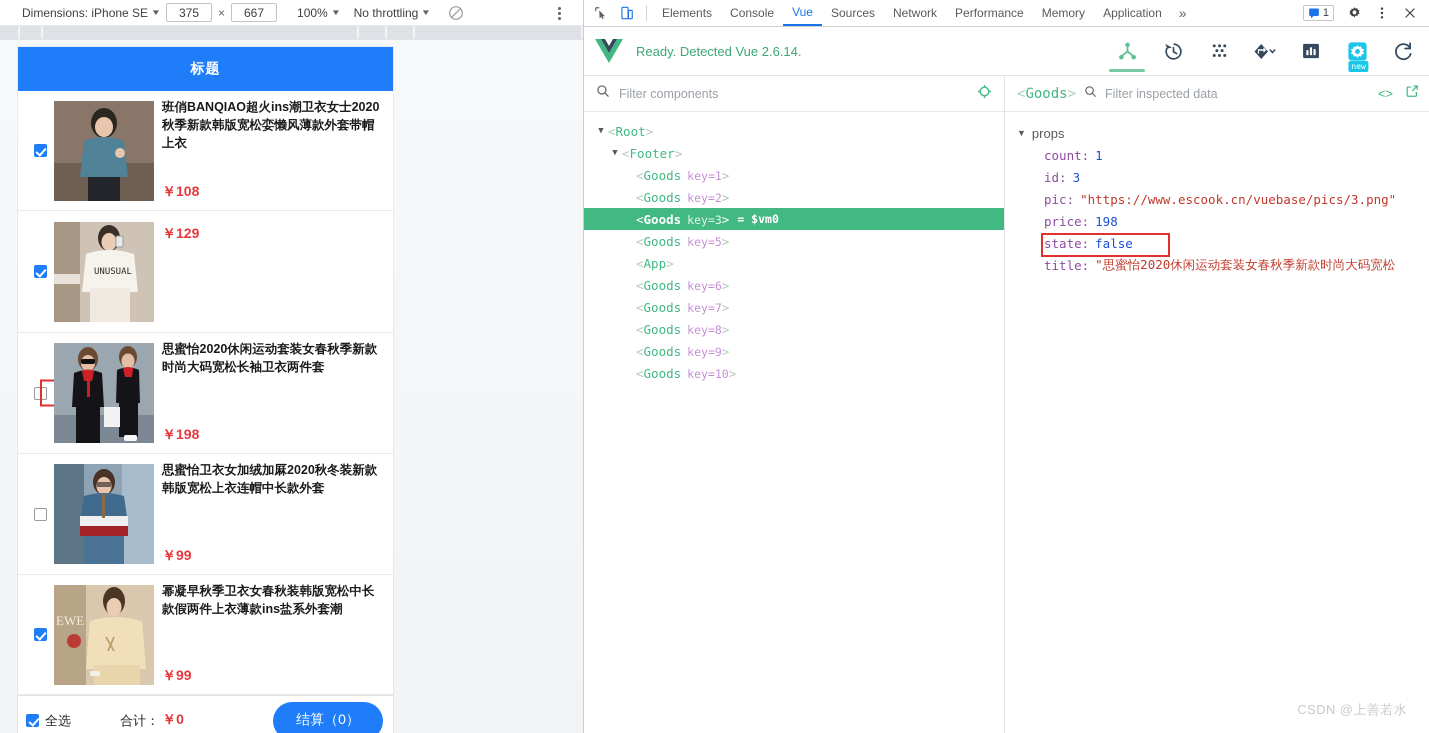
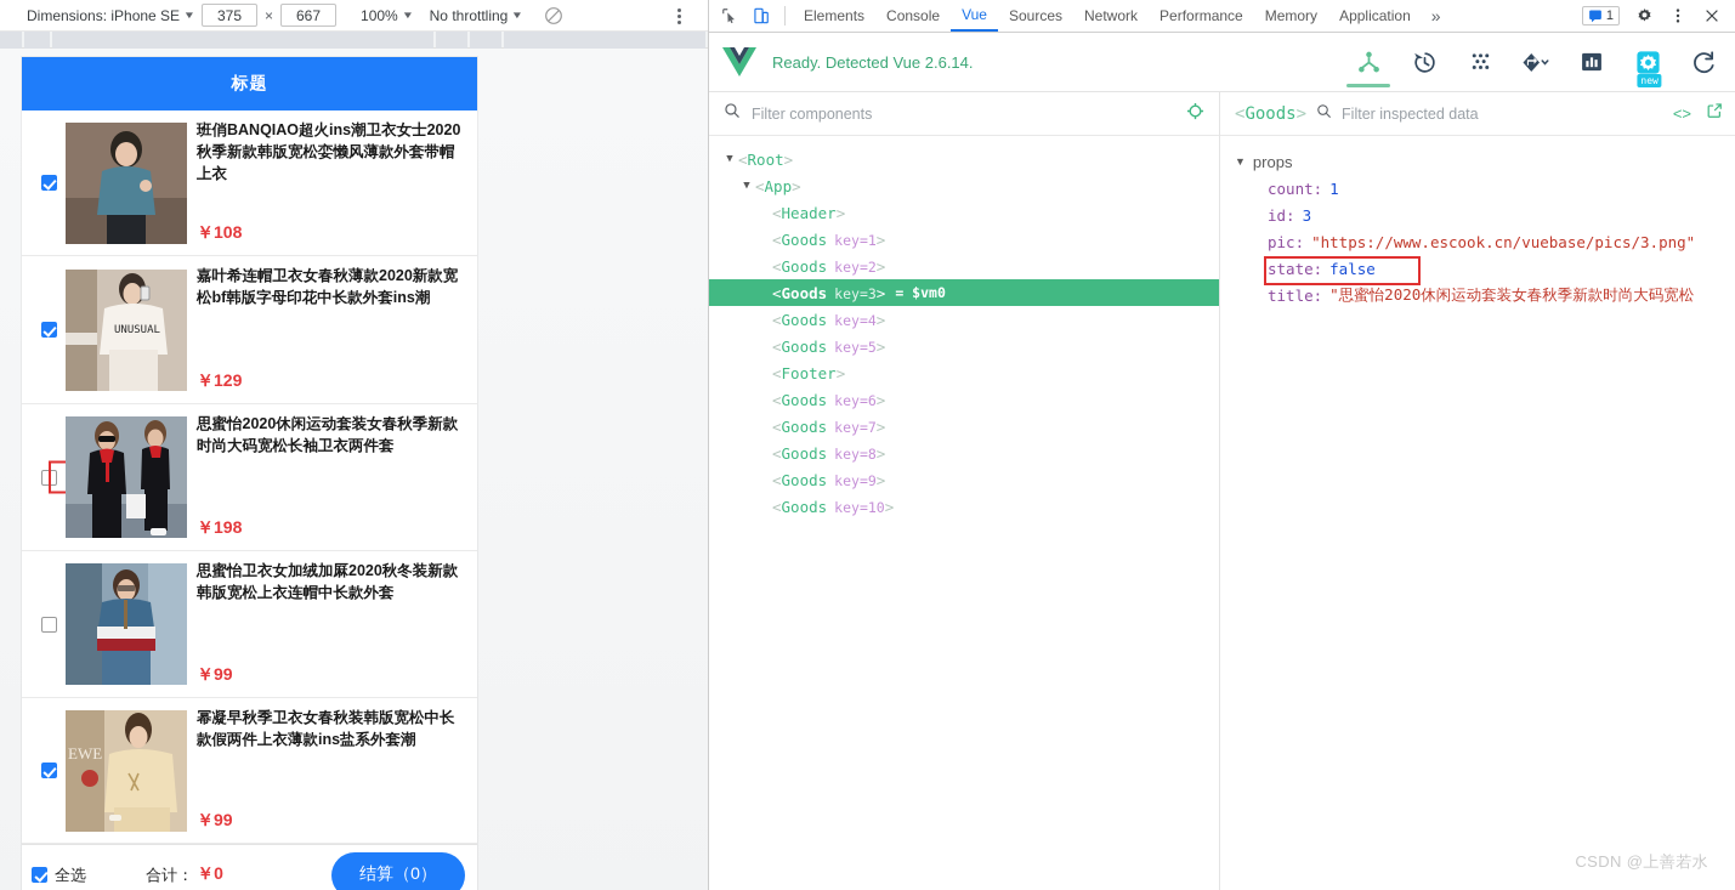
  Dimensions: iPhone SE
  ▼
  375
  ×
  667
  100%
  ▼
  No throttling
  ▼
  标题
  班俏BANQIAO超火ins潮卫衣女士2020秋季新款韩版宽松娈懒风薄款外套带帽上衣
  ￥108
  UNUSUAL
+ 嘉叶希连帽卫衣女春秋薄款2020新款宽松bf韩版字母印花中长款外套ins潮
  ￥129
  思蜜怡2020休闲运动套装女春秋季新款时尚大码宽松长袖卫衣两件套
  ￥198
  思蜜怡卫衣女加绒加厤2020秋冬装新款韩版宽松上衣连帽中长款外套
  ￥99
  EWE
  幂凝早秋季卫衣女春秋装韩版宽松中长款假两件上衣薄款ins盐系外套潮
  ￥99
  全选
  合计：
  ￥0
  结算（0）
  Elements
  Console
  Vue
  Sources
  Network
  Performance
  Memory
  Application
  »
  1
  Ready. Detected Vue 2.6.14.
  new
  Filter components
  ▼
  <Root>
  ▼
- <Footer>
+ <App>
+ <Header>
  <Goods key=1>
  <Goods key=2>
  <Goods key=3>
  = $vm0
+ <Goods key=4>
  <Goods key=5>
- <App>
+ <Footer>
  <Goods key=6>
  <Goods key=7>
  <Goods key=8>
  <Goods key=9>
  <Goods key=10>
  <Goods>
  Filter inspected data
  <>
  ▼
  props
  count:
  1
  id:
  3
  pic:
  "https://www.escook.cn/vuebase/pics/3.png"
- price:
- 198
  state:
  false
  title:
  "思蜜怡2020休闲运动套装女春秋季新款时尚大码宽松
  CSDN @上善若水
